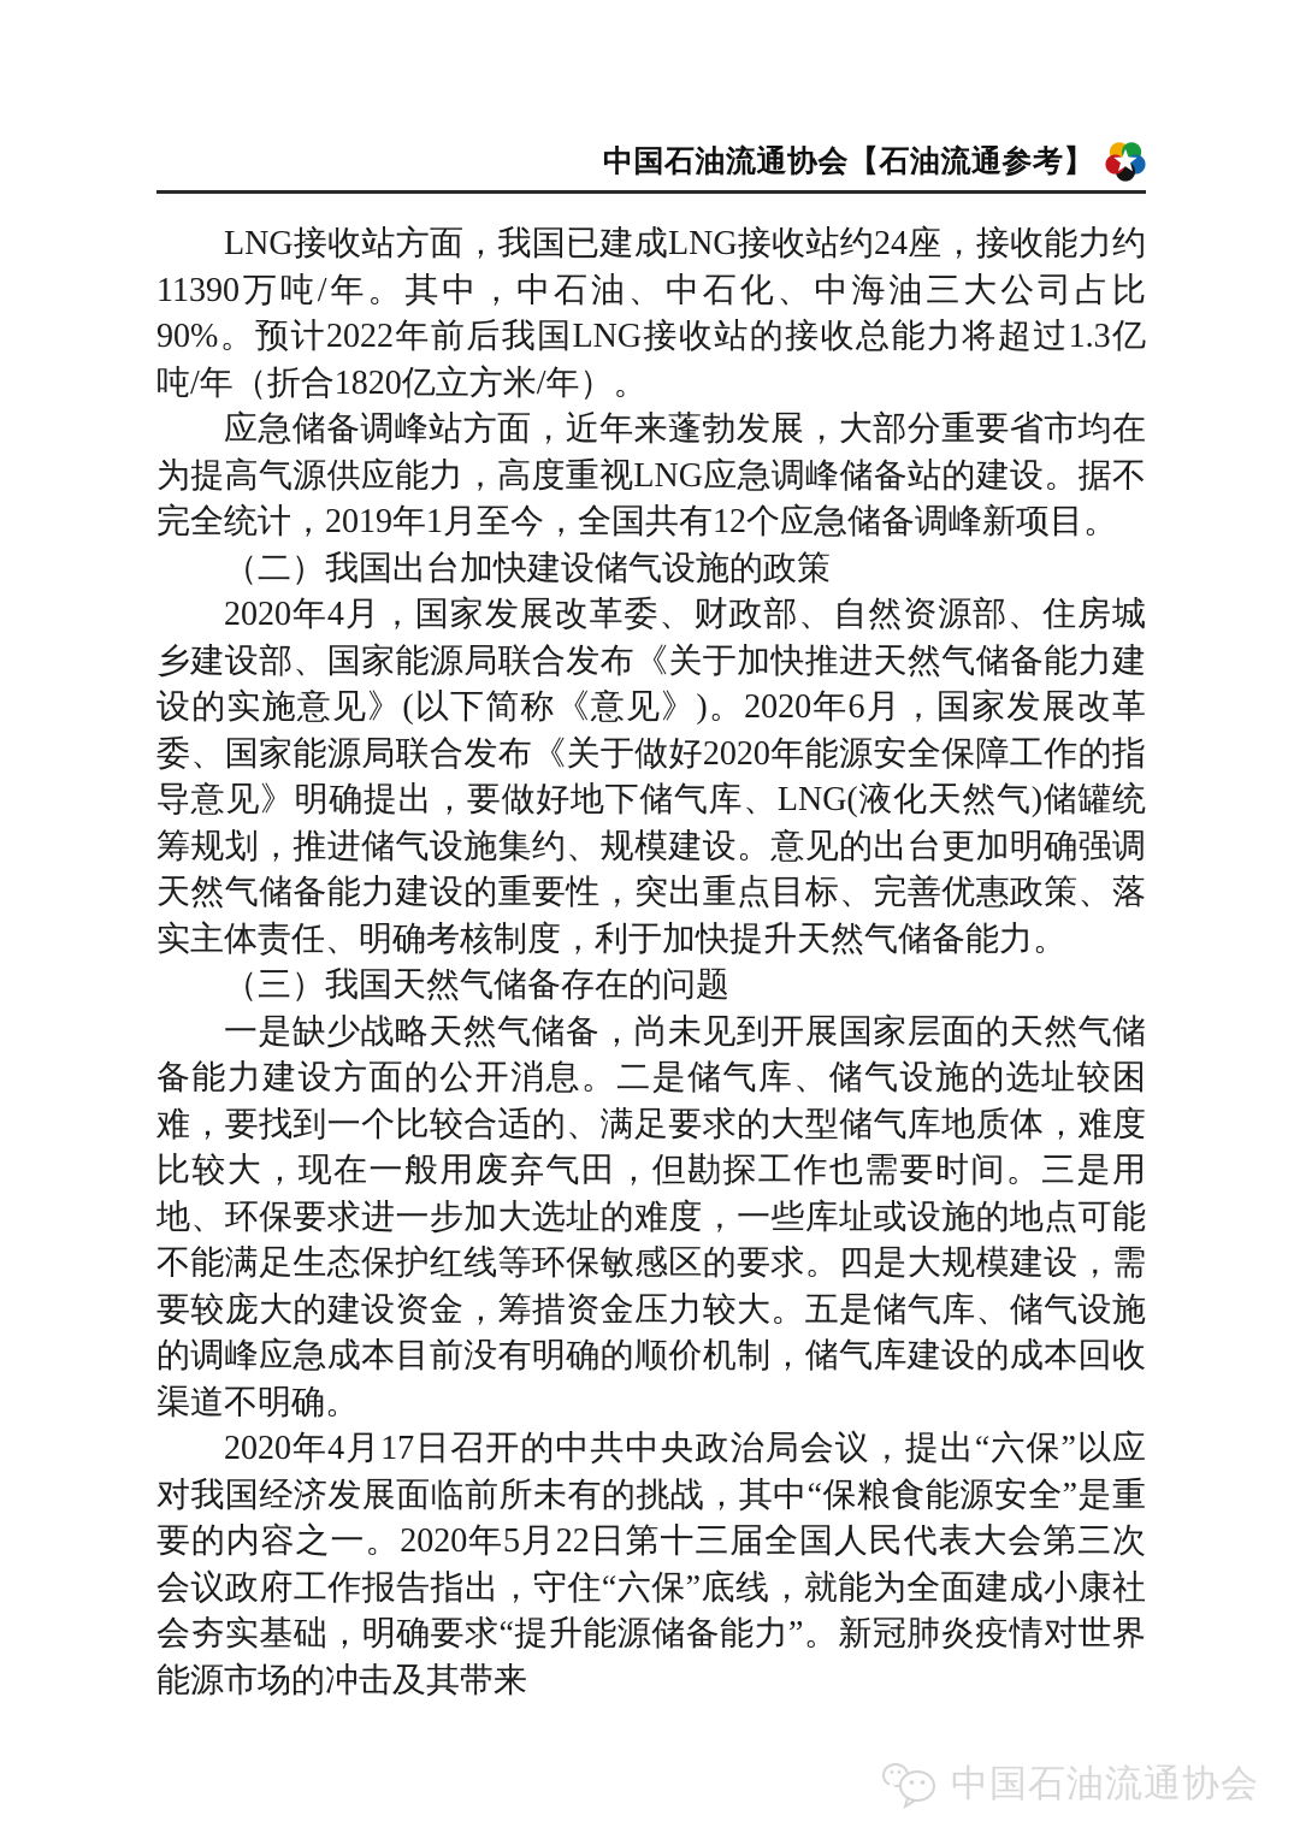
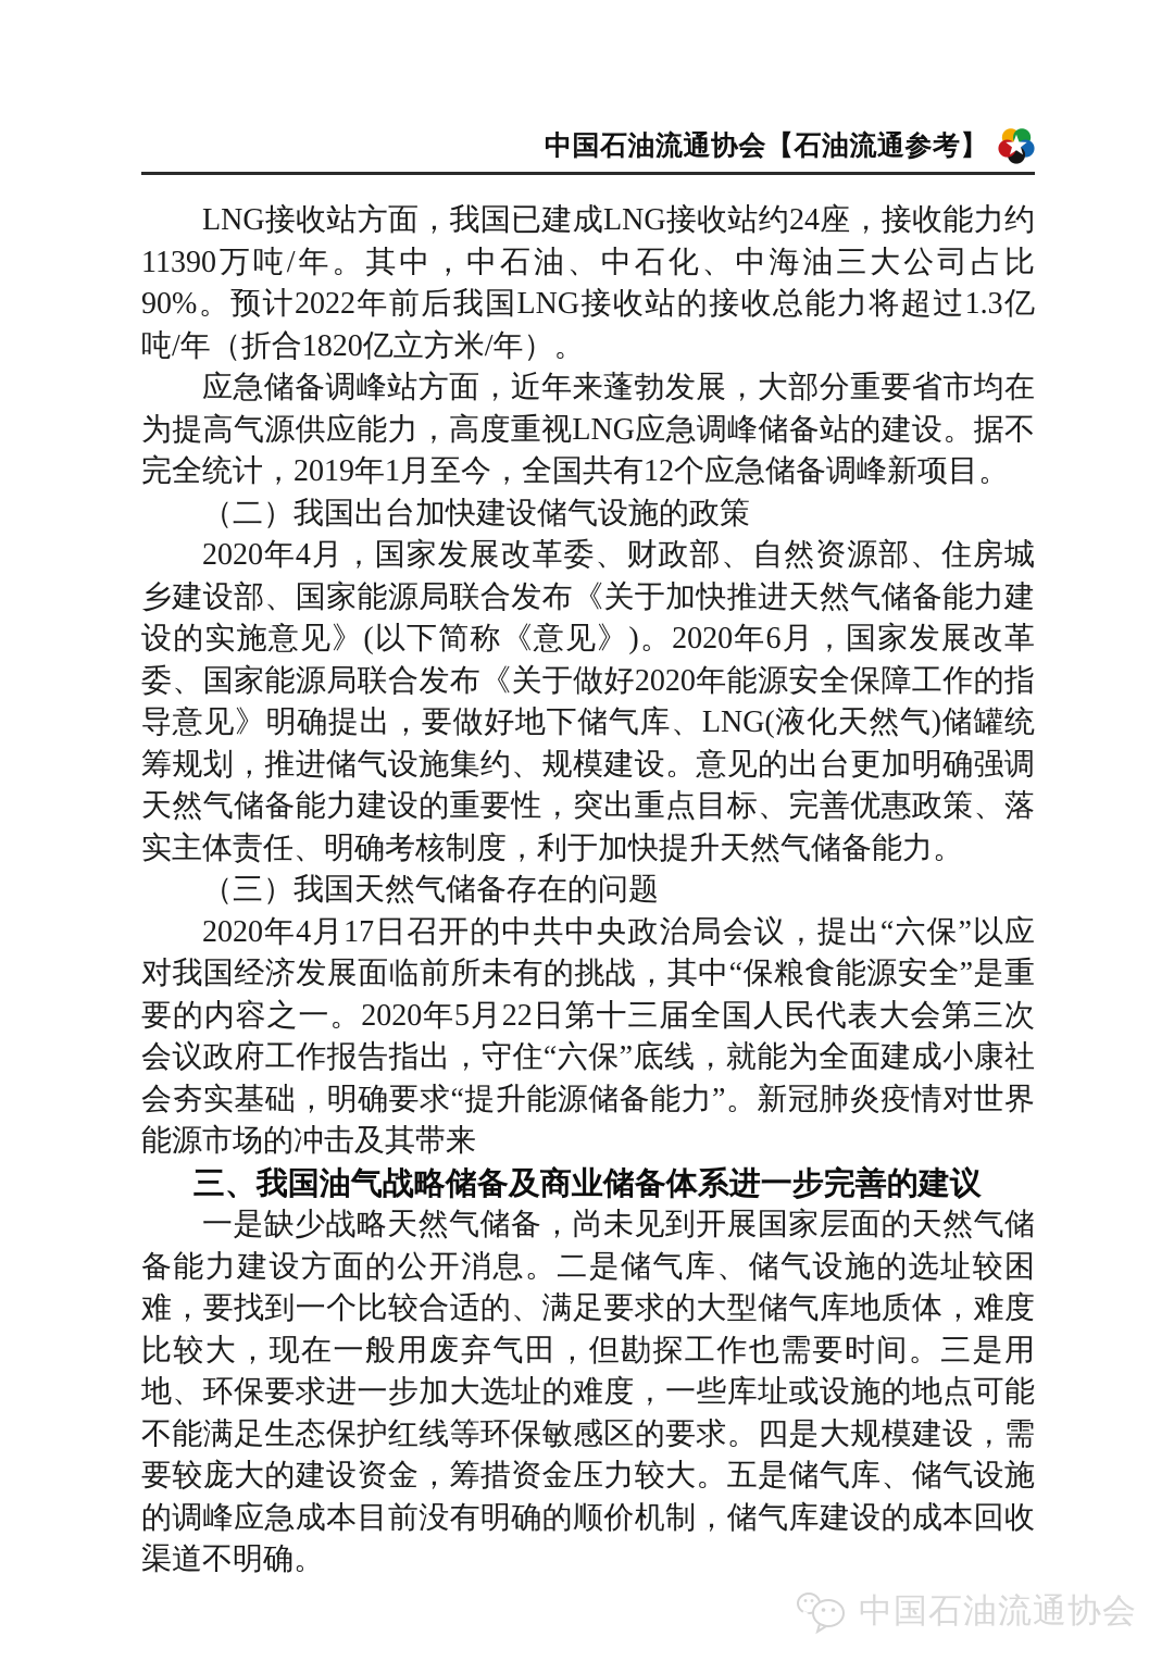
  中国石油流通协会【石油流通参考】
  LNG接收站方面，我国已建成LNG接收站约24座，接收能力约11390万吨/年。其中，中石油、中石化、中海油三大公司占比90%。预计2022年前后我国LNG接收站的接收总能力将超过1.3亿吨/年（折合1820亿立方米/年）。
  应急储备调峰站方面，近年来蓬勃发展，大部分重要省市均在为提高气源供应能力，高度重视LNG应急调峰储备站的建设。据不完全统计，2019年1月至今，全国共有12个应急储备调峰新项目。
  （二）我国出台加快建设储气设施的政策
  2020年4月，国家发展改革委、财政部、自然资源部、住房城乡建设部、国家能源局联合发布《关于加快推进天然气储备能力建设的实施意见》(以下简称《意见》)。2020年6月，国家发展改革委、国家能源局联合发布《关于做好2020年能源安全保障工作的指导意见》明确提出，要做好地下储气库、LNG(液化天然气)储罐统筹规划，推进储气设施集约、规模建设。意见的出台更加明确强调天然气储备能力建设的重要性，突出重点目标、完善优惠政策、落实主体责任、明确考核制度，利于加快提升天然气储备能力。
  （三）我国天然气储备存在的问题
- 一是缺少战略天然气储备，尚未见到开展国家层面的天然气储备能力建设方面的公开消息。二是储气库、储气设施的选址较困难，要找到一个比较合适的、满足要求的大型储气库地质体，难度比较大，现在一般用废弃气田，但勘探工作也需要时间。三是用地、环保要求进一步加大选址的难度，一些库址或设施的地点可能不能满足生态保护红线等环保敏感区的要求。四是大规模建设，需要较庞大的建设资金，筹措资金压力较大。五是储气库、储气设施的调峰应急成本目前没有明确的顺价机制，储气库建设的成本回收渠道不明确。
+ 2020年4月17日召开的中共中央政治局会议，提出“六保”以应对我国经济发展面临前所未有的挑战，其中“保粮食能源安全”是重要的内容之一。2020年5月22日第十三届全国人民代表大会第三次会议政府工作报告指出，守住“六保”底线，就能为全面建成小康社会夯实基础，明确要求“提升能源储备能力”。新冠肺炎疫情对世界能源市场的冲击及其带来
+ 三、我国油气战略储备及商业储备体系进一步完善的建议
- 2020年4月17日召开的中共中央政治局会议，提出“六保”以应对我国经济发展面临前所未有的挑战，其中“保粮食能源安全”是重要的内容之一。2020年5月22日第十三届全国人民代表大会第三次会议政府工作报告指出，守住“六保”底线，就能为全面建成小康社会夯实基础，明确要求“提升能源储备能力”。新冠肺炎疫情对世界能源市场的冲击及其带来
+ 一是缺少战略天然气储备，尚未见到开展国家层面的天然气储备能力建设方面的公开消息。二是储气库、储气设施的选址较困难，要找到一个比较合适的、满足要求的大型储气库地质体，难度比较大，现在一般用废弃气田，但勘探工作也需要时间。三是用地、环保要求进一步加大选址的难度，一些库址或设施的地点可能不能满足生态保护红线等环保敏感区的要求。四是大规模建设，需要较庞大的建设资金，筹措资金压力较大。五是储气库、储气设施的调峰应急成本目前没有明确的顺价机制，储气库建设的成本回收渠道不明确。
  中国石油流通协会
